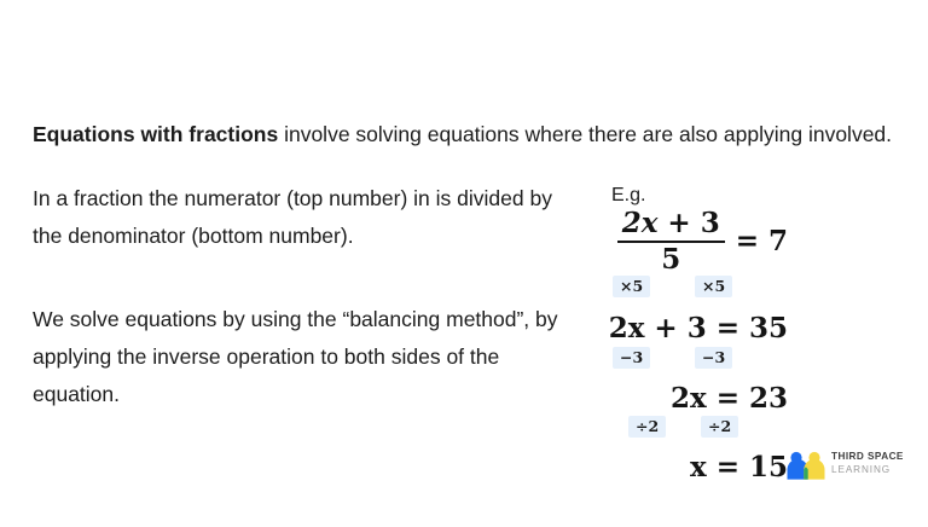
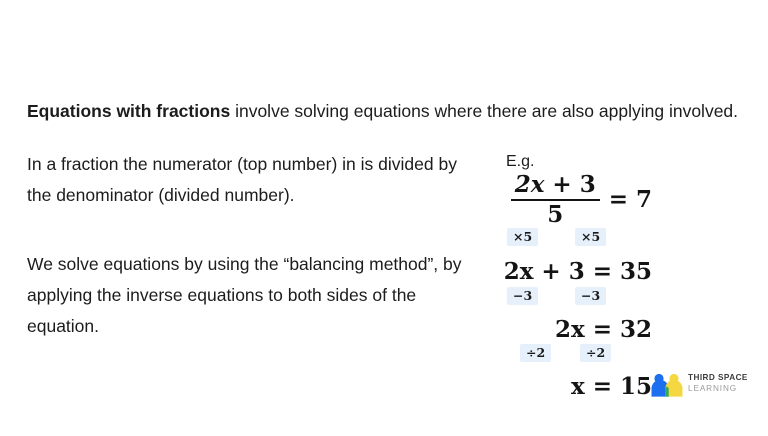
  Equations with fractions involve solving equations where there are also applying involved.
- In a fraction the numerator (top number) in is divided by the denominator (bottom number).
+ In a fraction the numerator (top number) in is divided by the denominator (divided number).
- We solve equations by using the “balancing method”, by applying the inverse operation to both sides of the equation.
+ We solve equations by using the “balancing method”, by applying the inverse equations to both sides of the equation.
  E.g.
  2x + 3
  5
  = 7
  ×5
  ×5
  2x + 3 = 35
  −3
  −3
- 2x = 23
+ 2x = 32
  ÷2
  ÷2
  x = 15
  THIRD SPACE
  LEARNING
